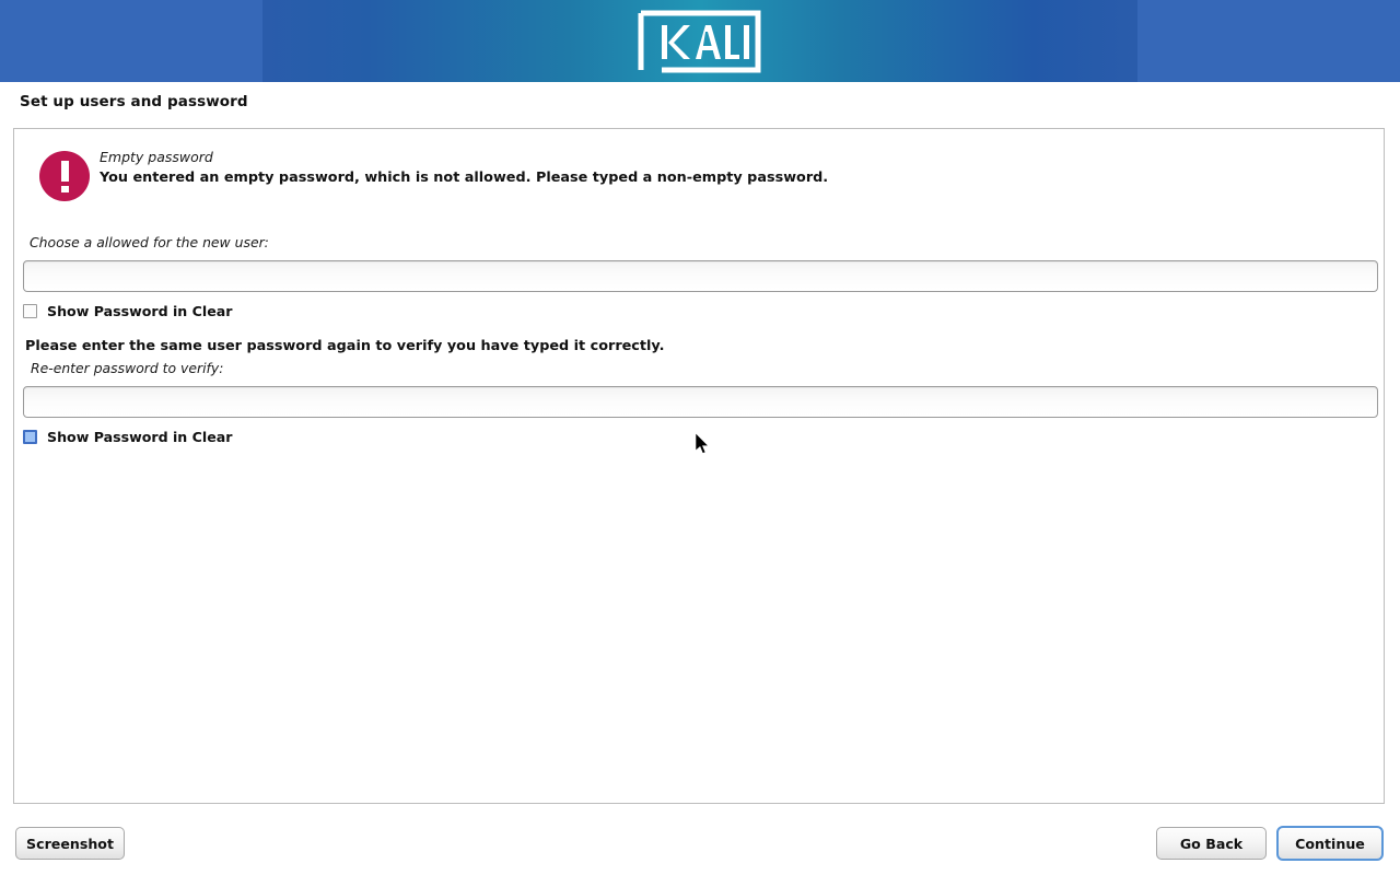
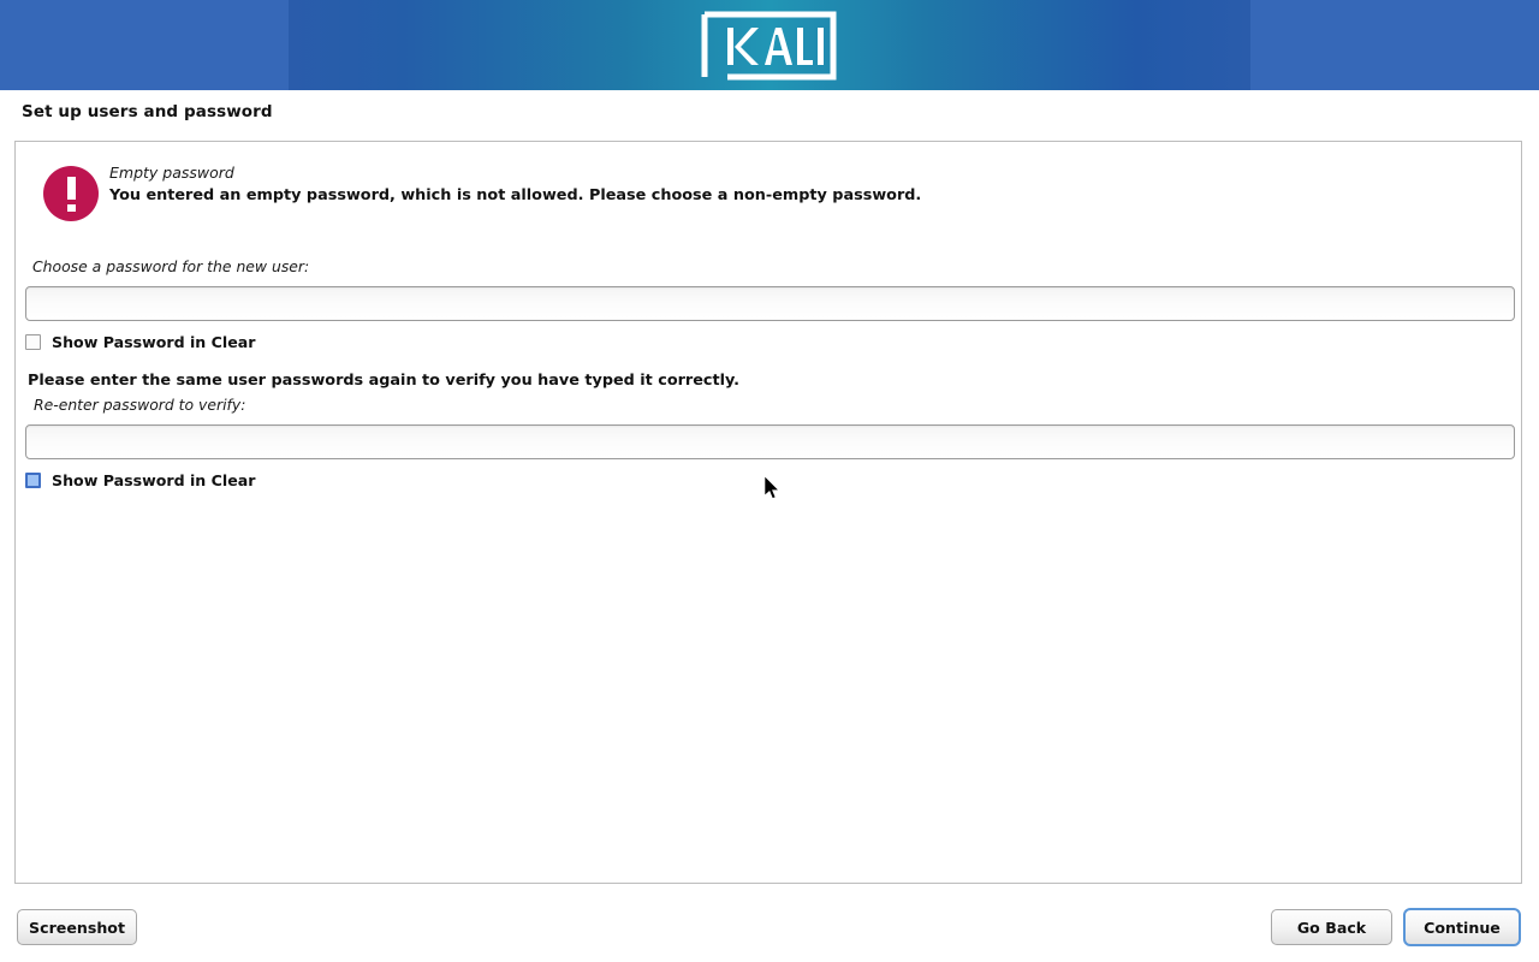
  Set up users and password
  Empty password
- You entered an empty password, which is not allowed. Please typed a non-empty password.
+ You entered an empty password, which is not allowed. Please choose a non-empty password.
- Choose a allowed for the new user:
+ Choose a password for the new user:
  Show Password in Clear
- Please enter the same user password again to verify you have typed it correctly.
+ Please enter the same user passwords again to verify you have typed it correctly.
  Re-enter password to verify:
  Show Password in Clear
  Screenshot
  Go Back
  Continue
